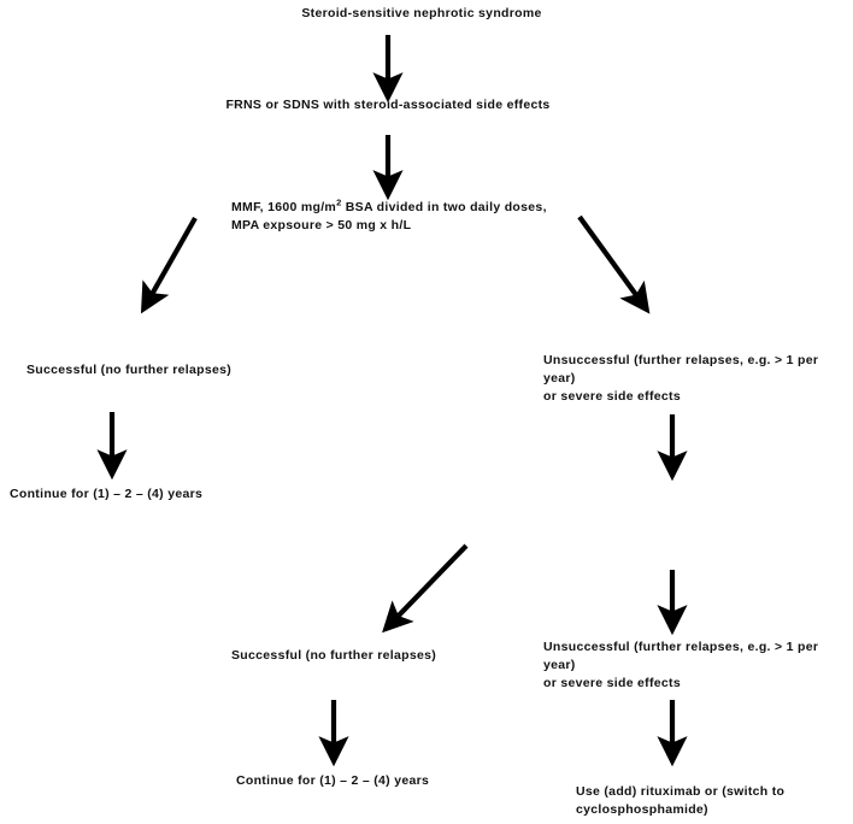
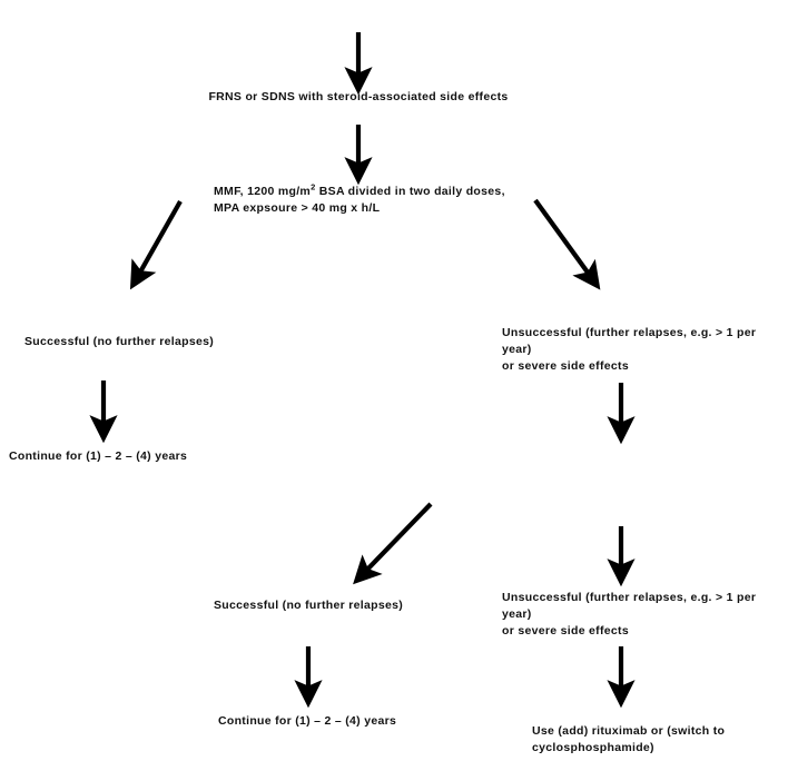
- Steroid-sensitive nephrotic syndrome
  FRNS or SDNS with steroid-associated side effects
- MMF, 1600 mg/m2 BSA divided in two daily doses,
+ MMF, 1200 mg/m2 BSA divided in two daily doses,
- MPA expsoure > 50 mg x h/L
+ MPA expsoure > 40 mg x h/L
  Successful (no further relapses)
  Continue for (1) – 2 – (4) years
  Unsuccessful (further relapses, e.g. > 1 per year)
  or severe side effects
  Successful (no further relapses)
  Unsuccessful (further relapses, e.g. > 1 per year)
  or severe side effects
  Continue for (1) – 2 – (4) years
  Use (add) rituximab or (switch to
  cyclosphosphamide)
